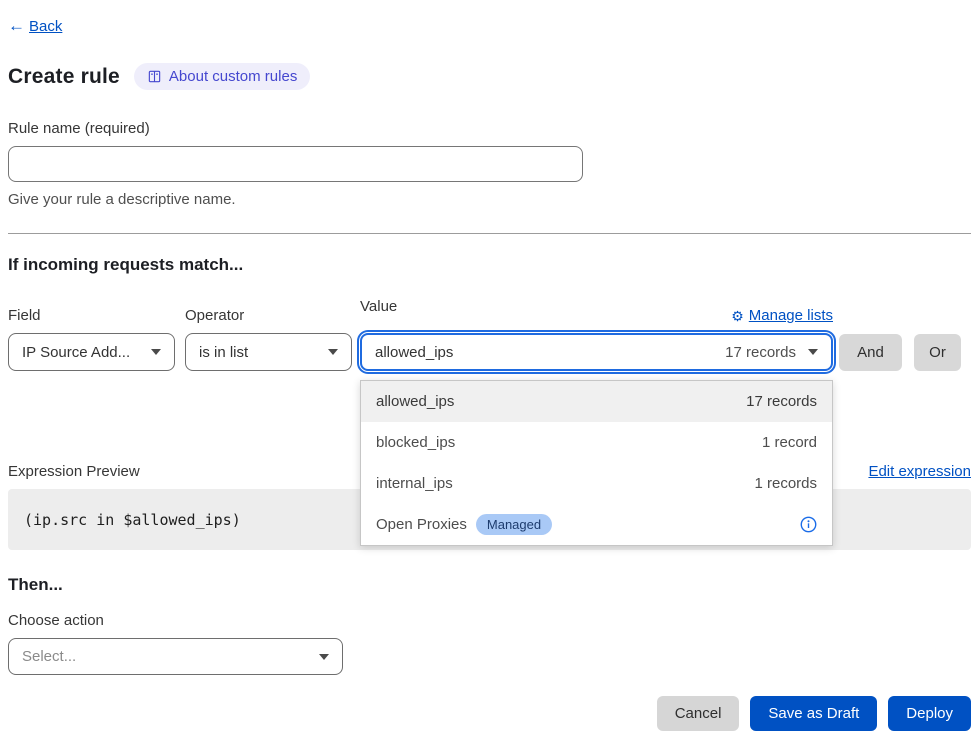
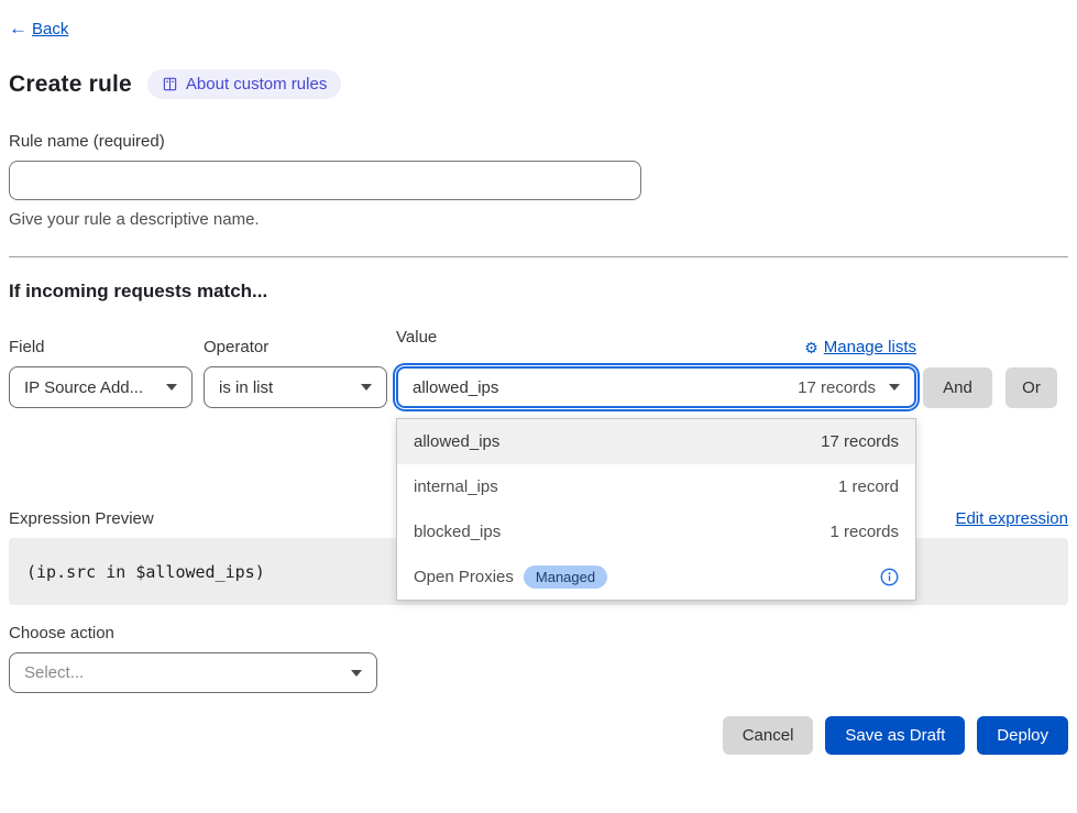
  ←
  Back
  Create rule
  About custom rules
  Rule name (required)
  Give your rule a descriptive name.
  If incoming requests match...
  Field
  IP Source Add...
  Operator
  is in list
  Value
  ⚙
  Manage lists
  allowed_ips
  17 records
  allowed_ips
  17 records
- blocked_ips
+ internal_ips
  1 record
- internal_ips
+ blocked_ips
  1 records
  Open Proxies
  Managed
  And
  Or
  Expression Preview
  Edit expression
  (ip.src in $allowed_ips)
- Then...
  Choose action
  Select...
  Cancel
  Save as Draft
  Deploy
